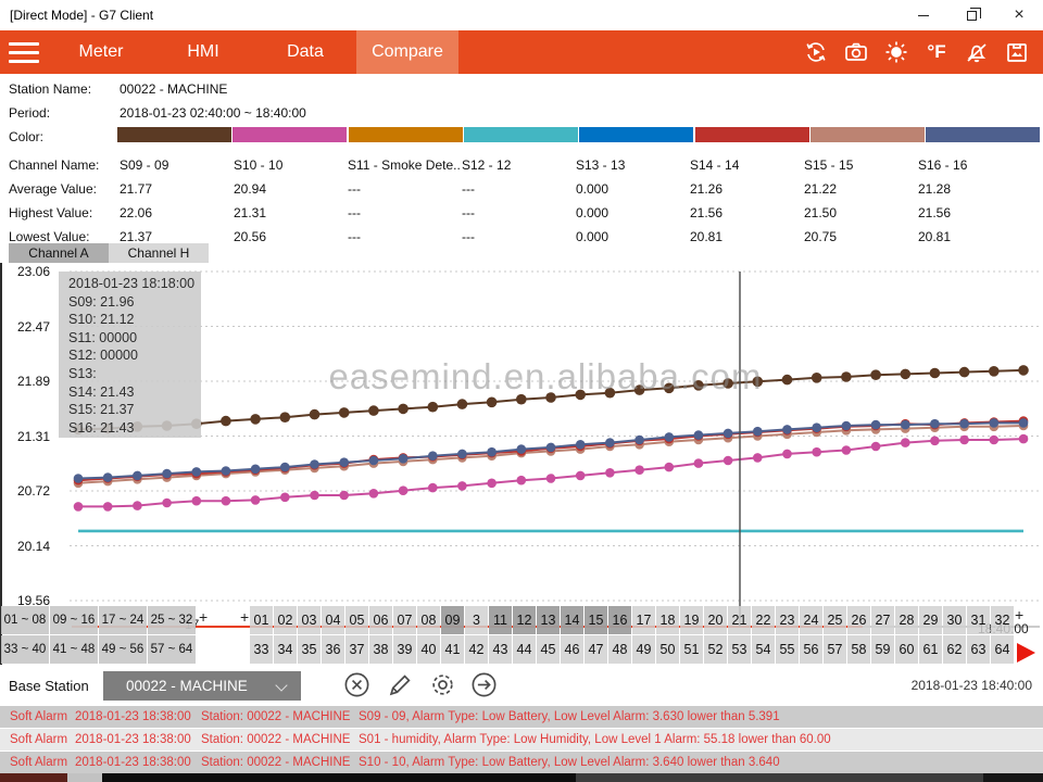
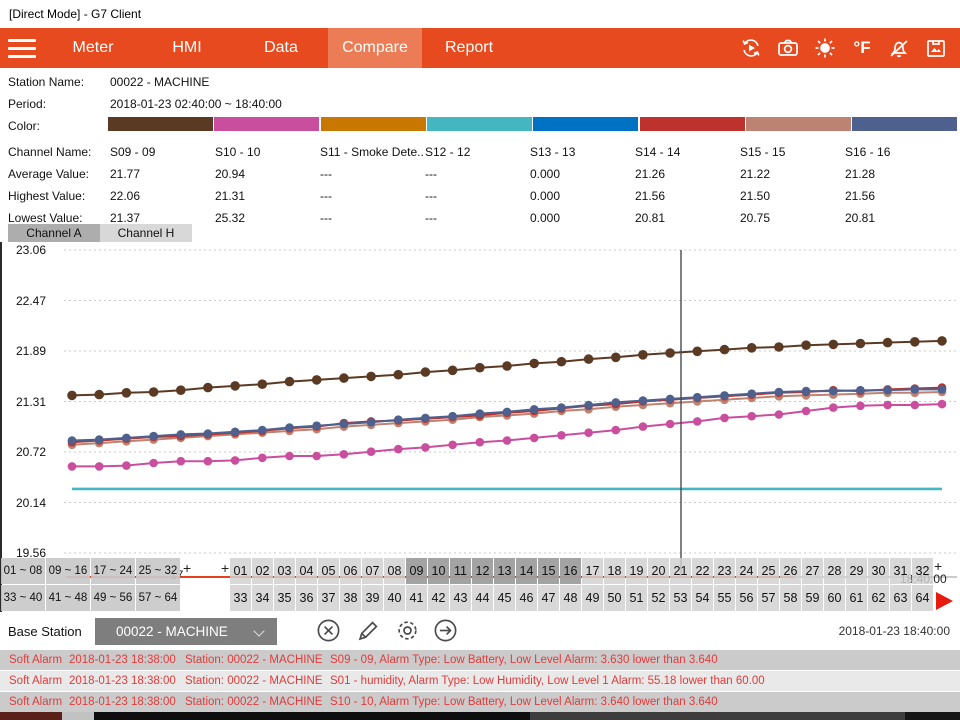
  [Direct Mode] - G7 Client
- ×
  Meter
  HMI
  Data
  Compare
+ Report
  °F
  Station Name:
  00022 - MACHINE
  Period:
  2018-01-23 02:40:00 ~ 18:40:00
  Color:
  Channel Name:
  Average Value:
  Highest Value:
  Lowest Value:
  S09 - 09
  21.77
  22.06
  21.37
  S10 - 10
  20.94
  21.31
- 20.56
+ 25.32
  S11 - Smoke Dete..
  ---
  ---
  ---
  S12 - 12
  ---
  ---
  ---
  S13 - 13
  0.000
  0.000
  0.000
  S14 - 14
  21.26
  21.56
  20.81
  S15 - 15
  21.22
  21.50
  20.75
  S16 - 16
  21.28
  21.56
  20.81
  Channel A
  Channel H
  23.06
  22.47
  21.89
  21.31
  20.72
  20.14
  19.56
- easemind.en.alibaba.com
- 2018-01-23 18:18:00
- S09: 21.96
- S10: 21.12
- S11: 00000
- S12: 00000
- S13:
- S14: 21.43
- S15: 21.37
- S16: 21.43
  18:40:00
  01 ~ 08
  09 ~ 16
  17 ~ 24
  25 ~ 32
  33 ~ 40
  41 ~ 48
  49 ~ 56
  57 ~ 64
  +
  +
  +
  01
  02
  03
  04
  05
  06
  07
  08
  09
- 3
+ 10
  11
  12
  13
  14
  15
  16
  17
  18
  19
  20
  21
  22
  23
  24
  25
  26
  27
  28
  29
  30
  31
  32
  33
  34
  35
  36
  37
  38
  39
  40
  41
  42
  43
  44
  45
  46
  47
  48
  49
  50
  51
  52
  53
  54
  55
  56
  57
  58
  59
  60
  61
  62
  63
  64
  Base Station
  00022 - MACHINE
  2018-01-23 18:40:00
  Soft Alarm
  2018-01-23 18:38:00
  Station: 00022 - MACHINE
- S09 - 09, Alarm Type: Low Battery, Low Level Alarm: 3.630 lower than 5.391
+ S09 - 09, Alarm Type: Low Battery, Low Level Alarm: 3.630 lower than 3.640
  Soft Alarm
  2018-01-23 18:38:00
  Station: 00022 - MACHINE
  S01 - humidity, Alarm Type: Low Humidity, Low Level 1 Alarm: 55.18 lower than 60.00
  Soft Alarm
  2018-01-23 18:38:00
  Station: 00022 - MACHINE
  S10 - 10, Alarm Type: Low Battery, Low Level Alarm: 3.640 lower than 3.640
